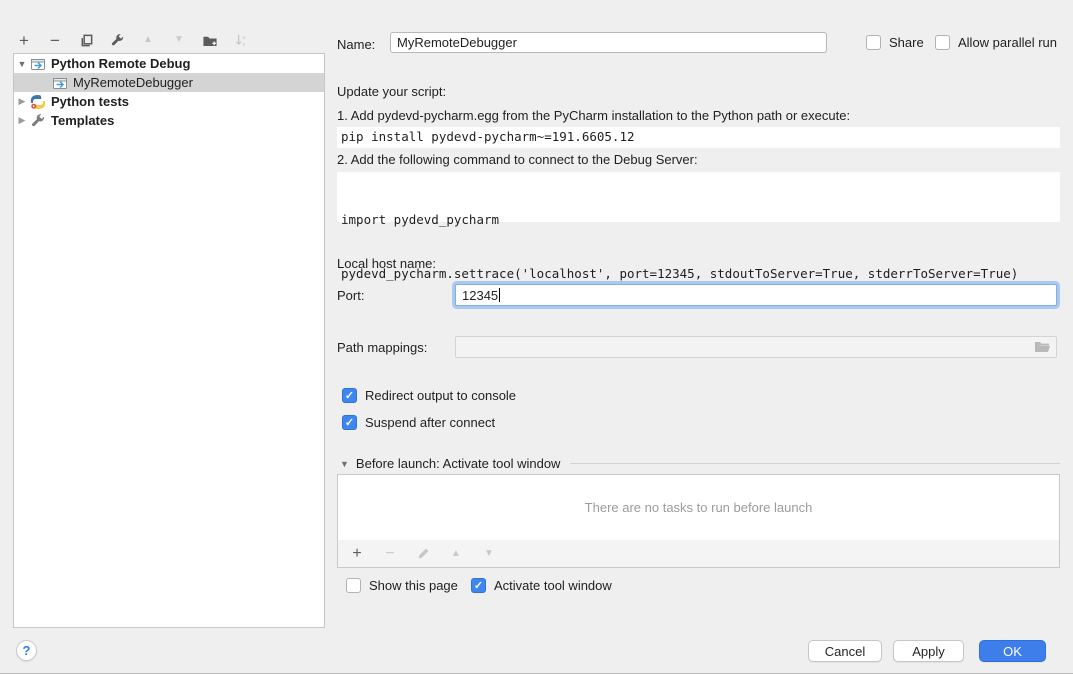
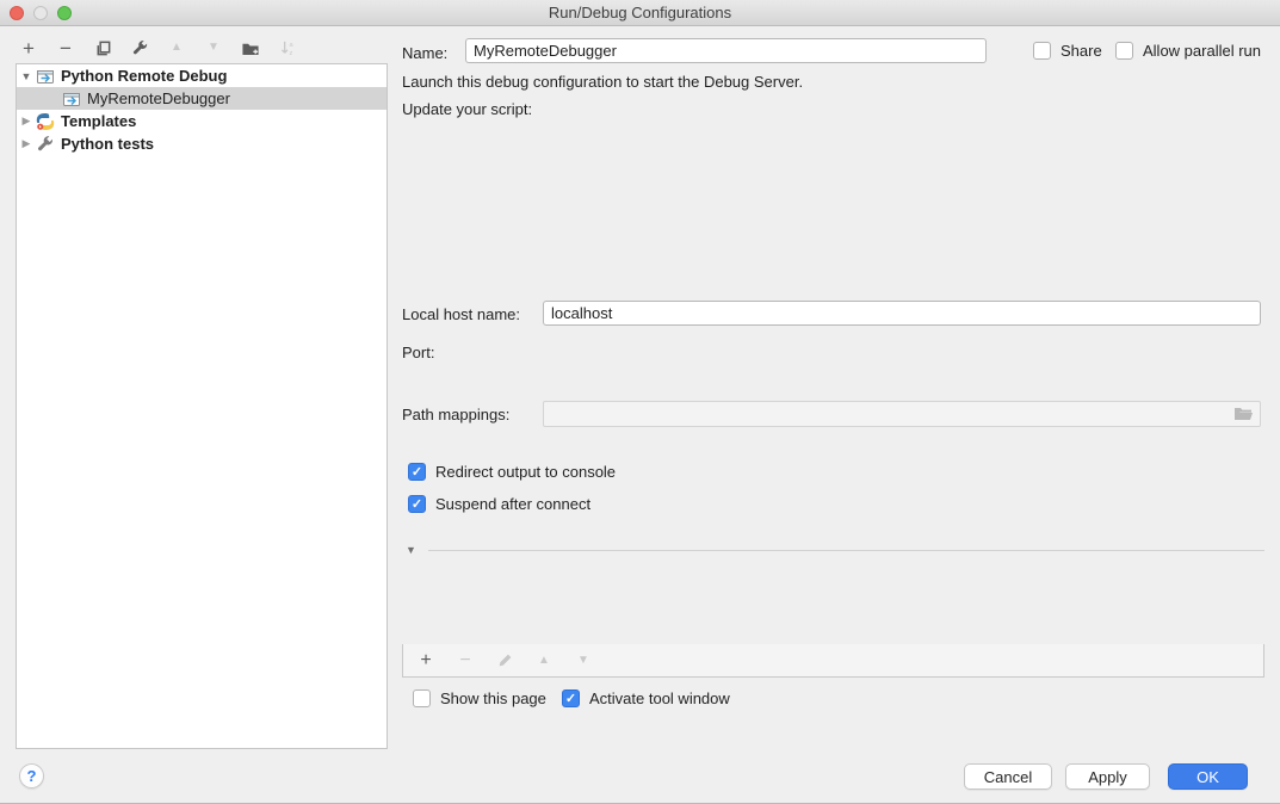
+ Run/Debug Configurations
  +
  −
  ▲
  ▼
  ▼
  Python Remote Debug
  MyRemoteDebugger
  ▶
- Python tests
+ Templates
  ▶
- Templates
+ Python tests
  Name:
  MyRemoteDebugger
  Share
  Allow parallel run
+ Launch this debug configuration to start the Debug Server.
  Update your script:
- 1. Add pydevd-pycharm.egg from the PyCharm installation to the Python path or execute:
- pip install pydevd-pycharm~=191.6605.12
- 2. Add the following command to connect to the Debug Server:
- import pydevd_pycharm
- pydevd_pycharm.settrace('localhost', port=12345, stdoutToServer=True, stderrToServer=True)
  Local host name:
+ localhost
  Port:
- 12345
  Path mappings:
  Redirect output to console
  Suspend after connect
  ▼
- Before launch: Activate tool window
- There are no tasks to run before launch
  +
  −
  ▲
  ▼
  Show this page
  Activate tool window
  ?
  Cancel
  Apply
  OK
